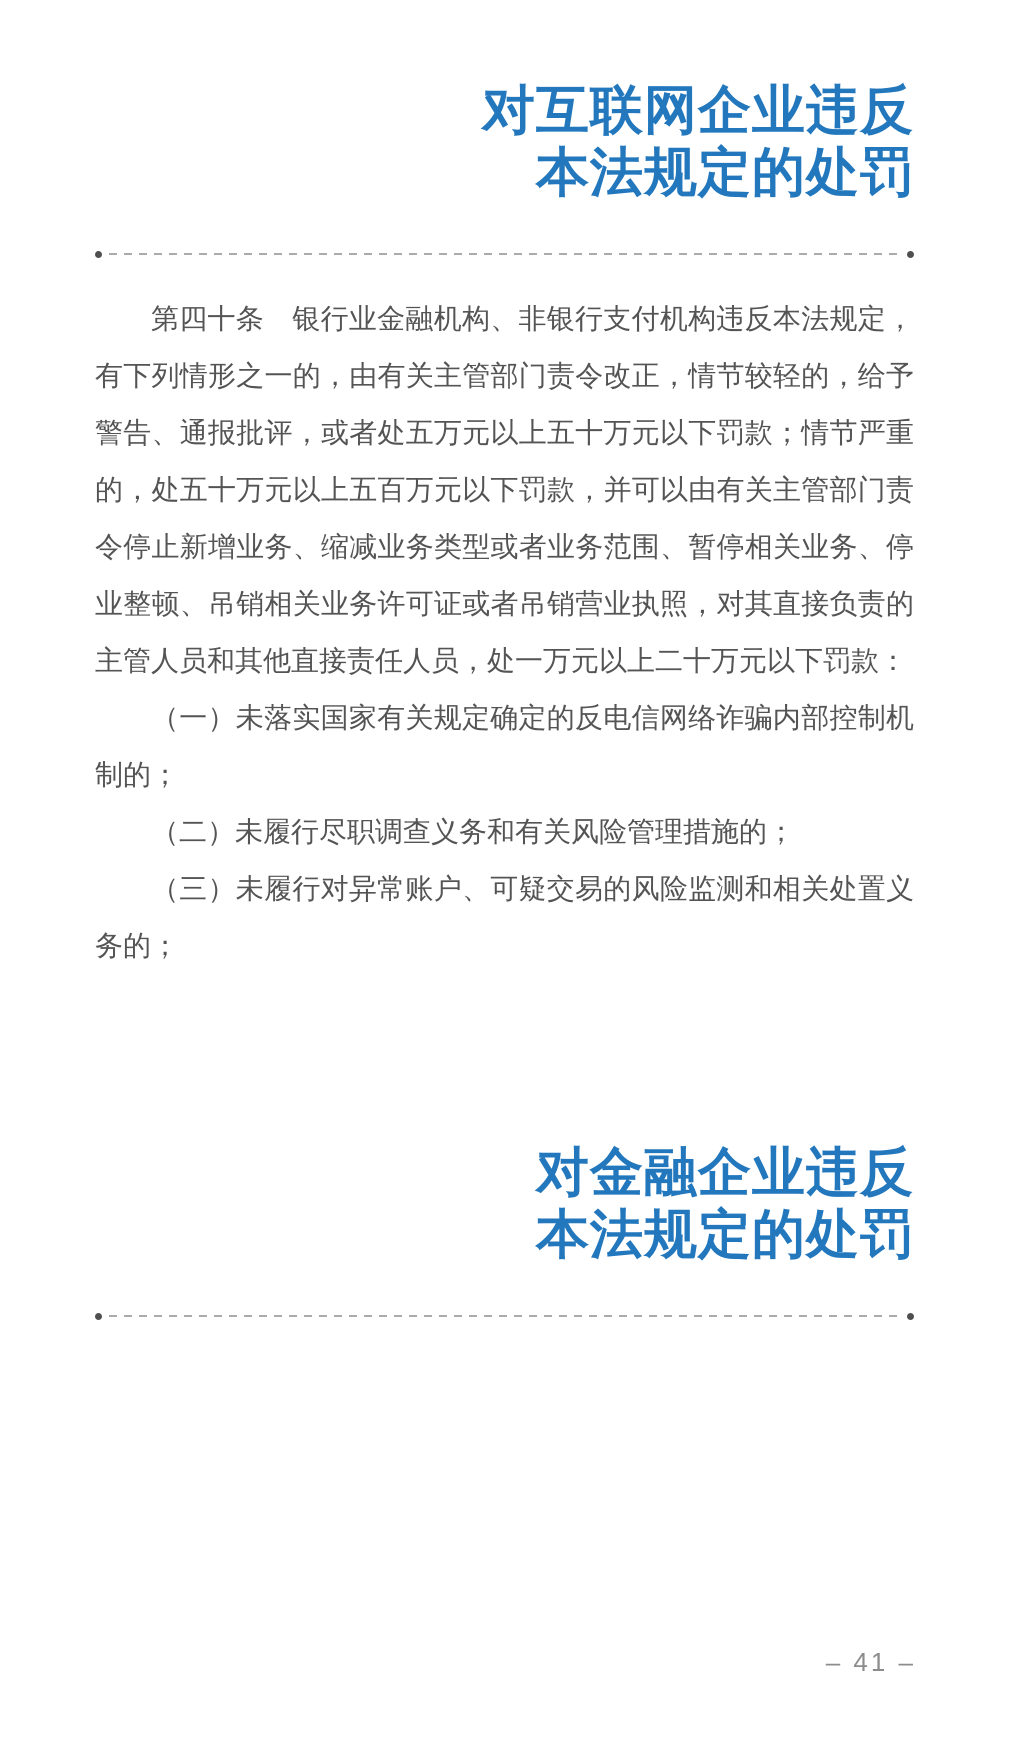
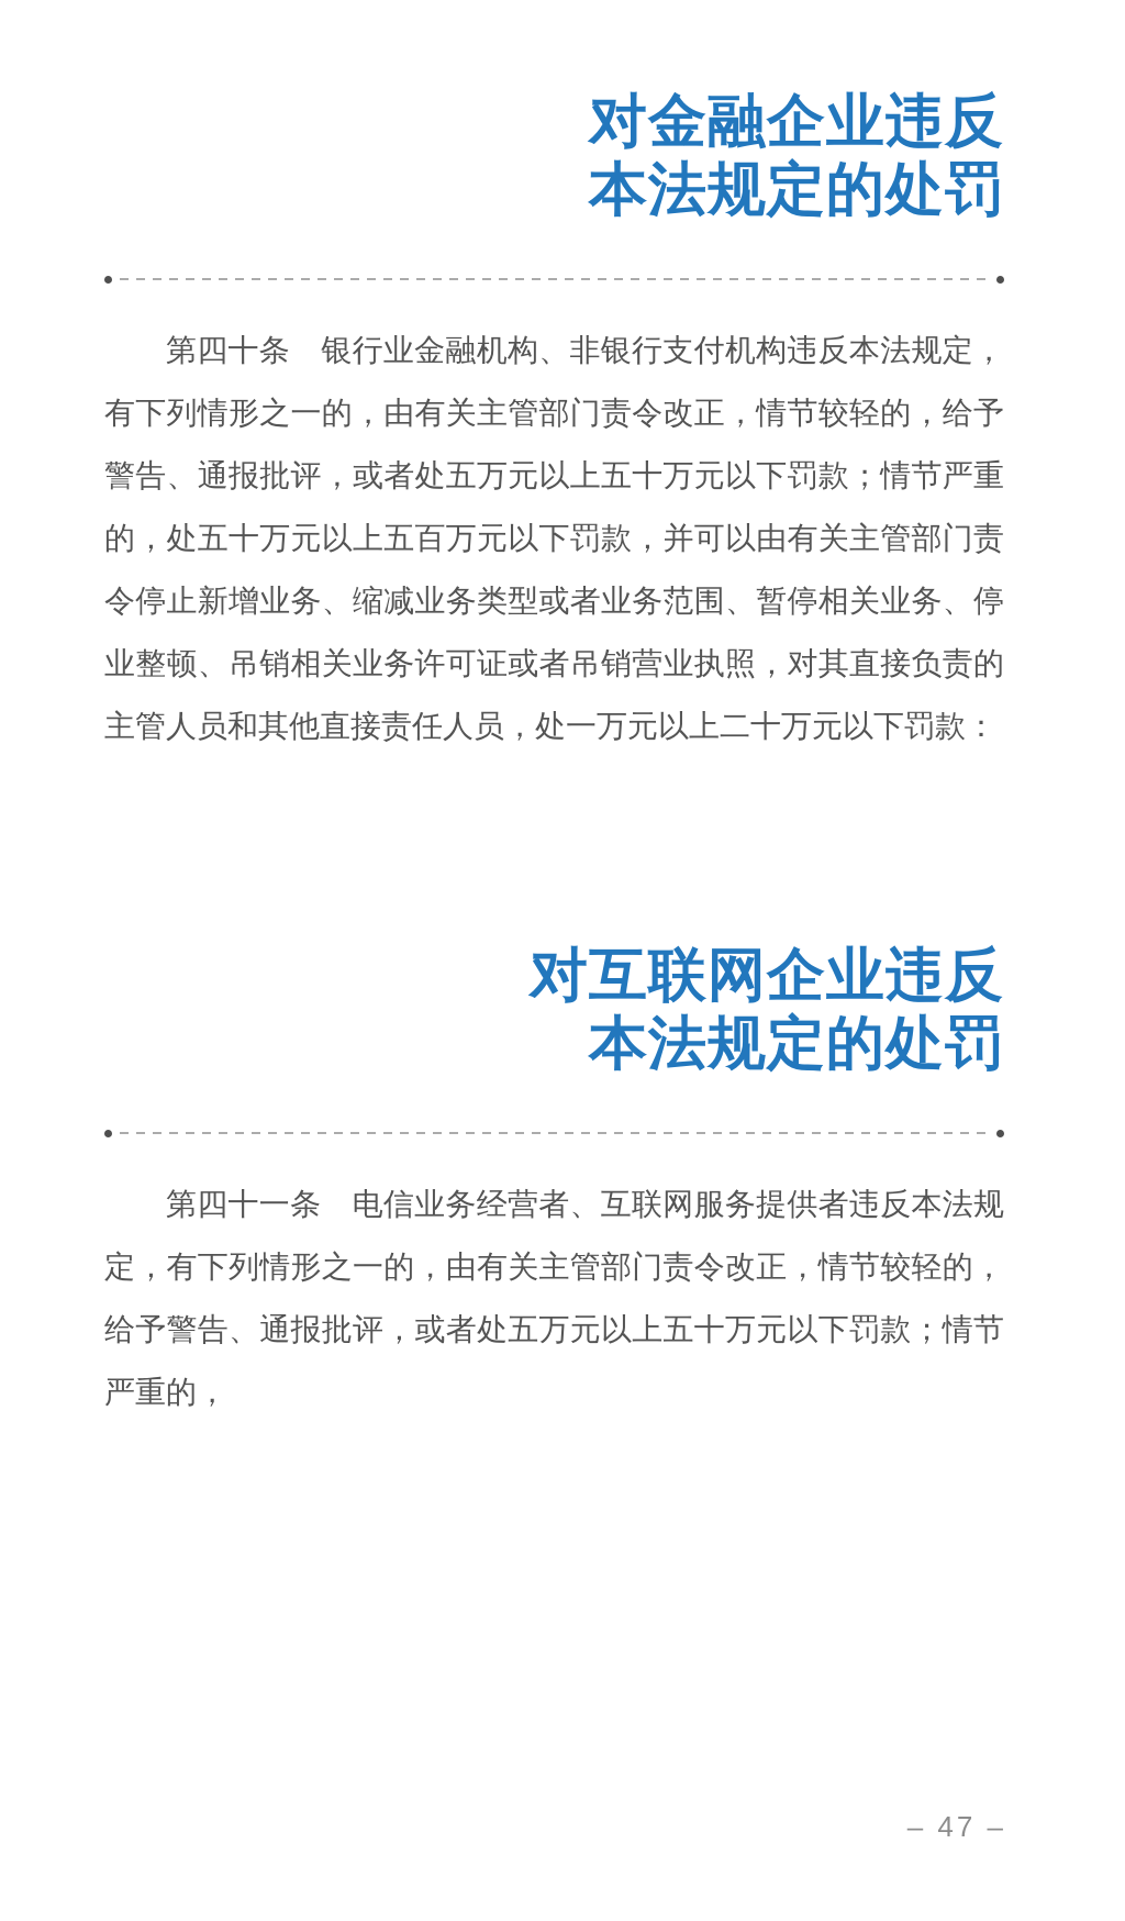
- 对互联网企业违反
+ 对金融企业违反
  本法规定的处罚
  第四十条 银行业金融机构、非银行支付机构违反本法规定，有下列情形之一的，由有关主管部门责令改正，情节较轻的，给予警告、通报批评，或者处五万元以上五十万元以下罚款；情节严重的，处五十万元以上五百万元以下罚款，并可以由有关主管部门责令停止新增业务、缩减业务类型或者业务范围、暂停相关业务、停业整顿、吊销相关业务许可证或者吊销营业执照，对其直接负责的主管人员和其他直接责任人员，处一万元以上二十万元以下罚款：
- （一）未落实国家有关规定确定的反电信网络诈骗内部控制机制的；
- （二）未履行尽职调查义务和有关风险管理措施的；
- （三）未履行对异常账户、可疑交易的风险监测和相关处置义务的；
- 对金融企业违反
+ 对互联网企业违反
  本法规定的处罚
+ 第四十一条 电信业务经营者、互联网服务提供者违反本法规定，有下列情形之一的，由有关主管部门责令改正，情节较轻的，给予警告、通报批评，或者处五万元以上五十万元以下罚款；情节严重的，
- – 41 –
+ – 47 –
